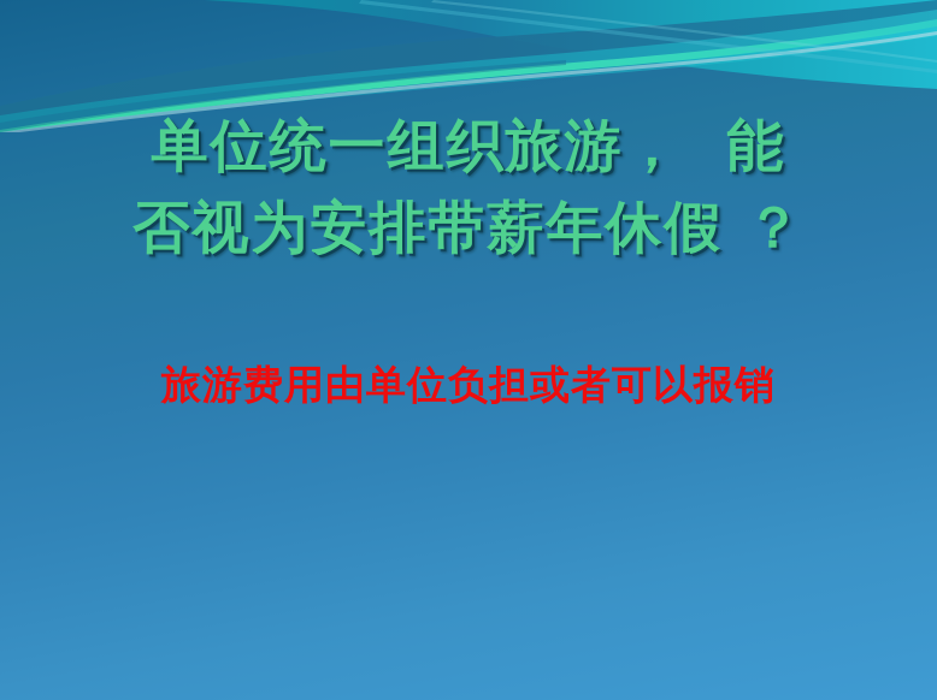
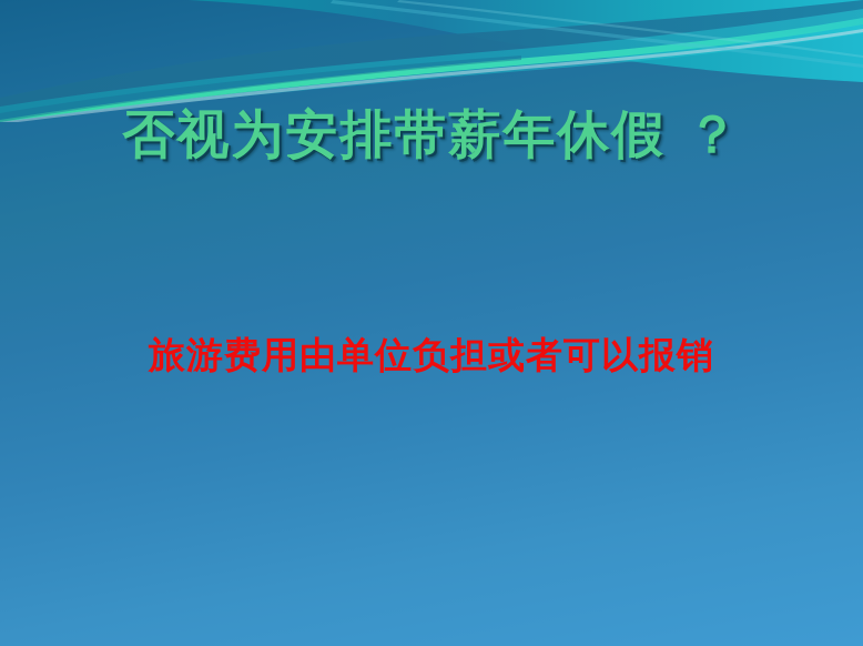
- 单位统一组织旅游， 能
  否视为安排带薪年休假 ？
  旅游费用由单位负担或者可以报销
